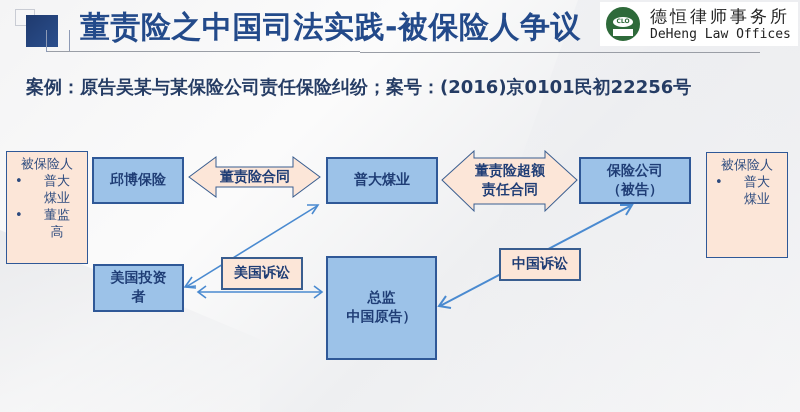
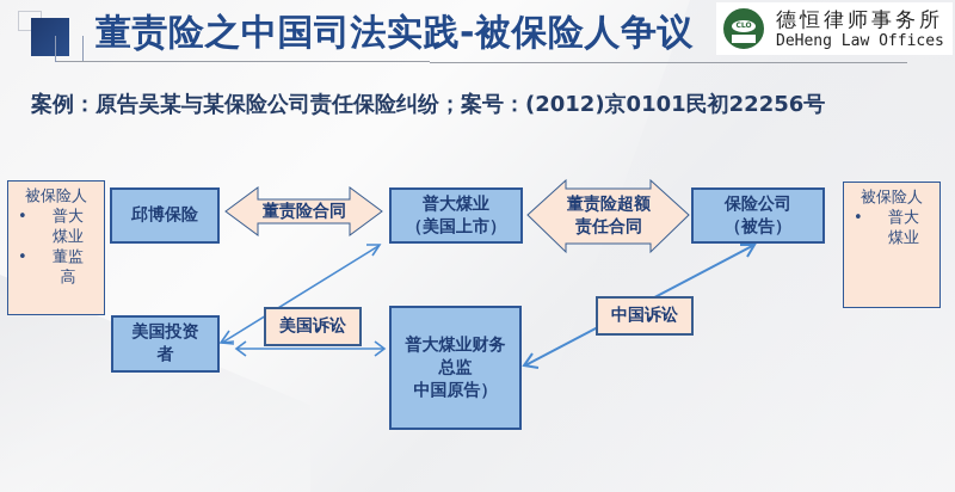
  董责险之中国司法实践-被保险人争议
  德恒律师事务所
  DeHeng Law Offices
- 案例：原告吴某与某保险公司责任保险纠纷；案号：(2016)京0101民初22256号
+ 案例：原告吴某与某保险公司责任保险纠纷；案号：(2012)京0101民初22256号
  被保险人
  •
  普大
  煤业
  •
  董监
  高
  被保险人
  •
  普大
  煤业
  邱博保险
  普大煤业
+ （美国上市）
  保险公司
  （被告）
  美国投资
  者
+ 普大煤业财务
  总监
  中国原告）
  董责险合同
  董责险超额
  责任合同
  美国诉讼
  中国诉讼
